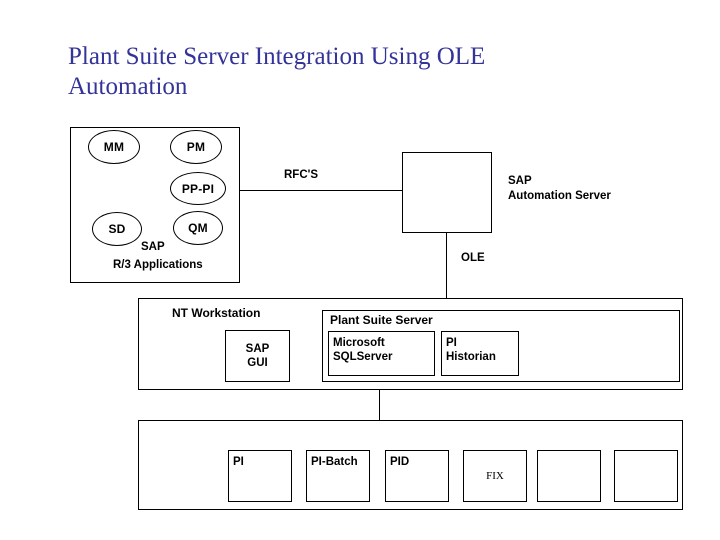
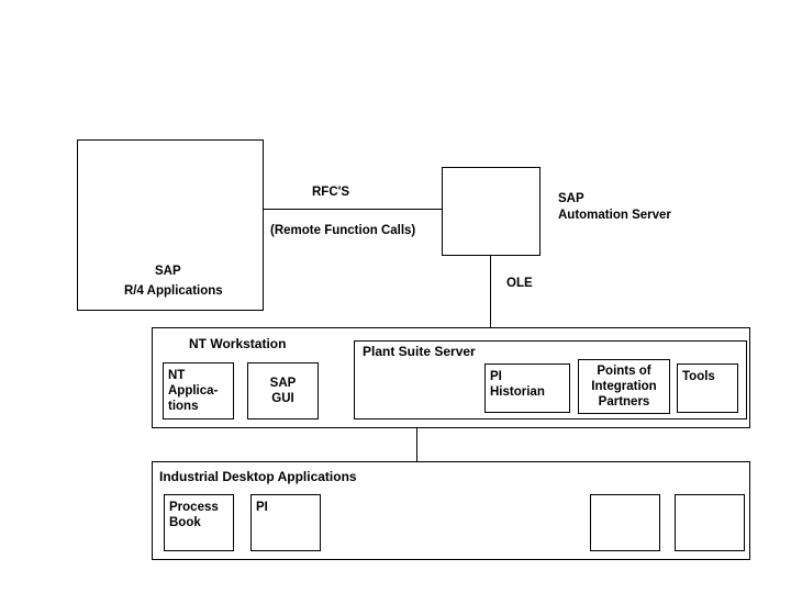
- Plant Suite Server Integration Using OLE Automation
- MM
- PM
- PP-PI
- SD
- QM
  SAP
- R/3 Applications
+ R/4 Applications
  RFC'S
+ (Remote Function Calls)
  SAP
  Automation Server
  OLE
  NT Workstation
+ NT
+ Applica-
+ tions
  SAP
  GUI
  Plant Suite Server
- Microsoft
- SQLServer
  PI
  Historian
+ Points of
+ Integration
+ Partners
+ Tools
+ Industrial Desktop Applications
+ Process
+ Book
  PI
- PI-Batch
- PID
- FIX
